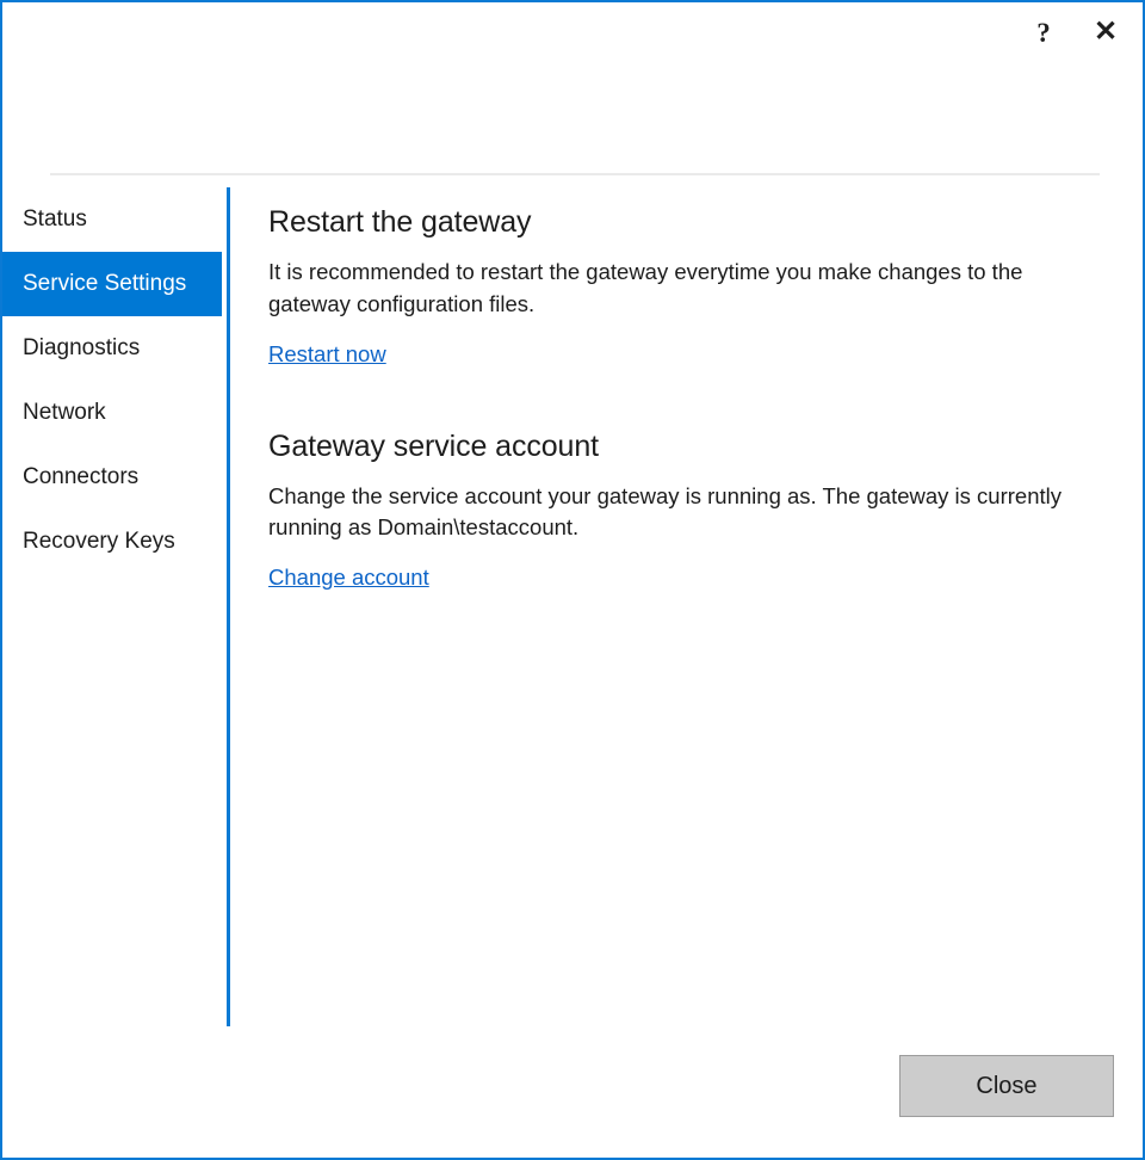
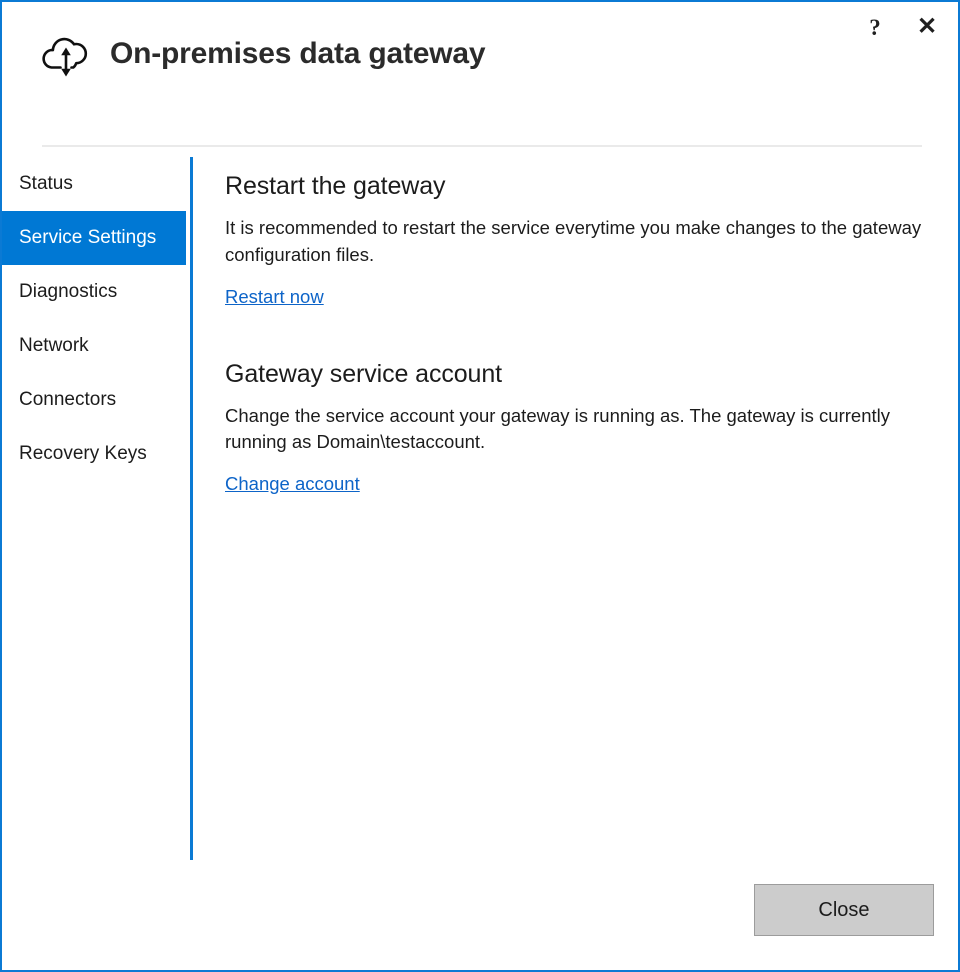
+ On-premises data gateway
  ?
  ✕
  Status
  Service Settings
  Diagnostics
  Network
  Connectors
  Recovery Keys
  Restart the gateway
- It is recommended to restart the gateway everytime you make changes to the gateway configuration files.
+ It is recommended to restart the service everytime you make changes to the gateway configuration files.
  Restart now
  Gateway service account
  Change the service account your gateway is running as. The gateway is currently running as Domain\testaccount.
  Change account
  Close
